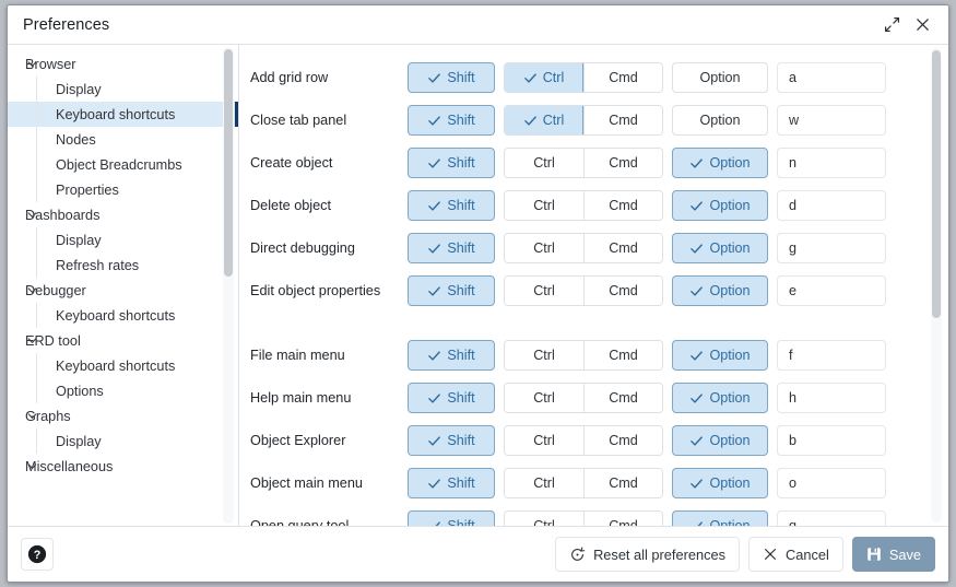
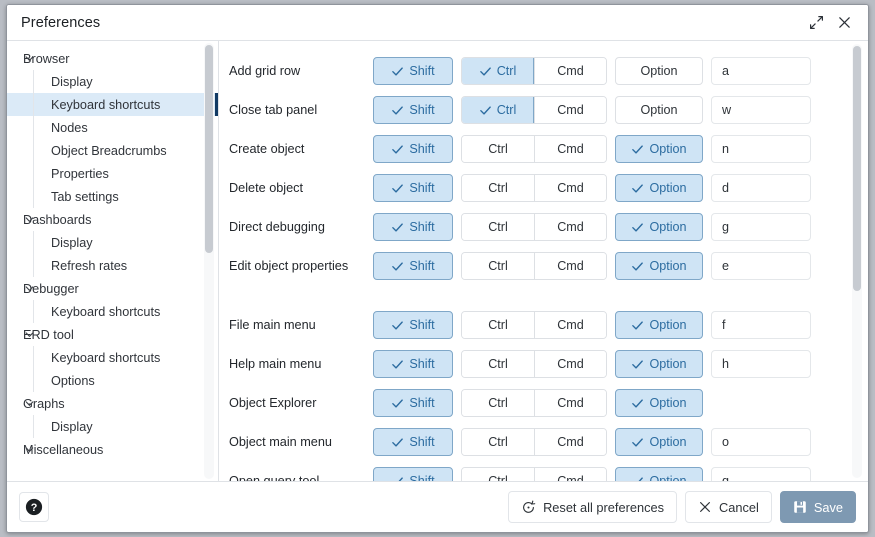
  Preferences
  rowser
  Display
  Keyboard shortcuts
  Nodes
  Object Breadcrumbs
  Properties
+ Tab settings
  ashboards
  Display
  Refresh rates
  ebugger
  Keyboard shortcuts
  RD tool
  Keyboard shortcuts
  Options
  raphs
  Display
  iscellaneous
  Add grid row
  Shift
  Ctrl
  Cmd
  Option
  a
  Close tab panel
  Shift
  Ctrl
  Cmd
  Option
  w
  Create object
  Shift
  Ctrl
  Cmd
  Option
  n
  Delete object
  Shift
  Ctrl
  Cmd
  Option
  d
  Direct debugging
  Shift
  Ctrl
  Cmd
  Option
  g
  Edit object properties
  Shift
  Ctrl
  Cmd
  Option
  e
  File main menu
  Shift
  Ctrl
  Cmd
  Option
  f
  Help main menu
  Shift
  Ctrl
  Cmd
  Option
  h
  Object Explorer
  Shift
  Ctrl
  Cmd
  Option
- b
  Object main menu
  Shift
  Ctrl
  Cmd
  Option
  o
  ?
  Reset all preferences
  Cancel
  Save
